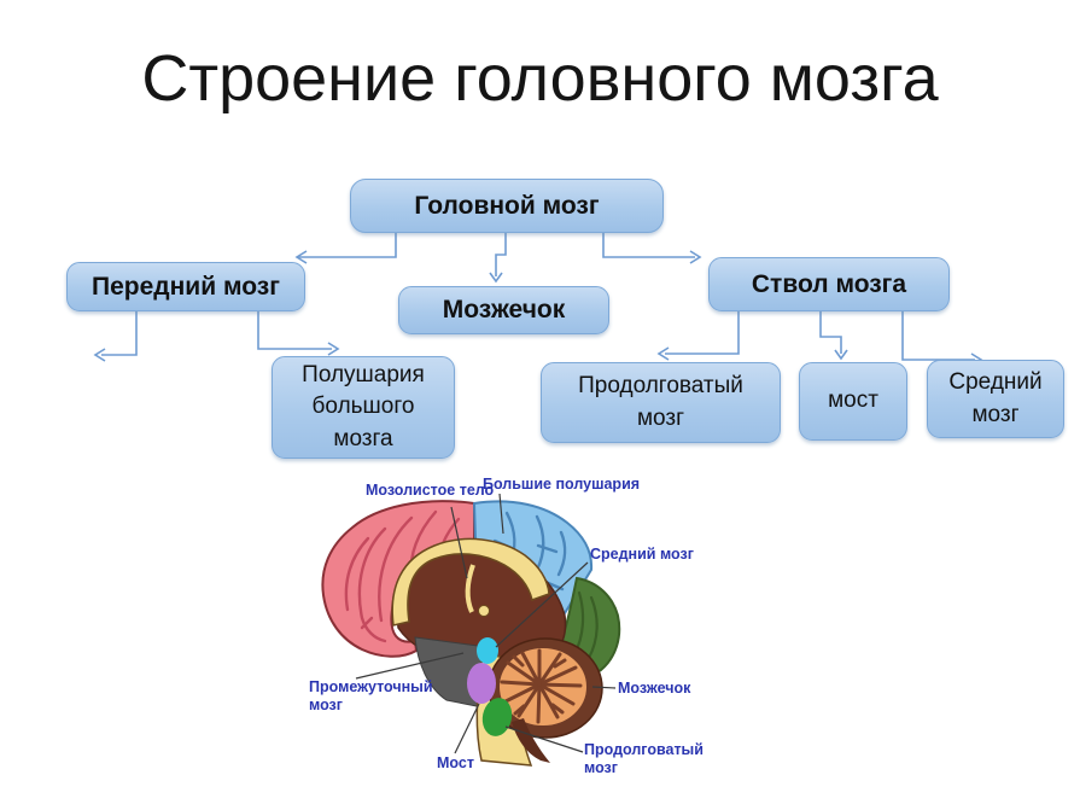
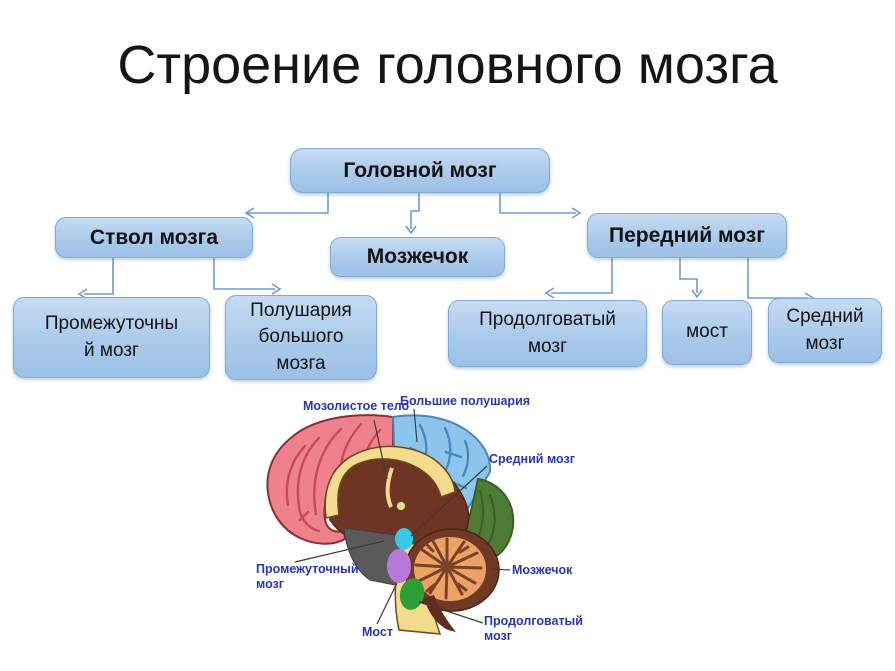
  Строение головного мозга
  Головной мозг
- Передний мозг
+ Ствол мозга
  Мозжечок
- Ствол мозга
+ Передний мозг
+ Промежуточны
+ й мозг
  Полушария
  большого
  мозга
  Продолговатый
  мозг
  мост
  Средний
  мозг
  Мозолистое тело
  Большие полушария
  Средний мозг
  Промежуточный
  мозг
  Мозжечок
  Продолговатый
  мозг
  Мост
